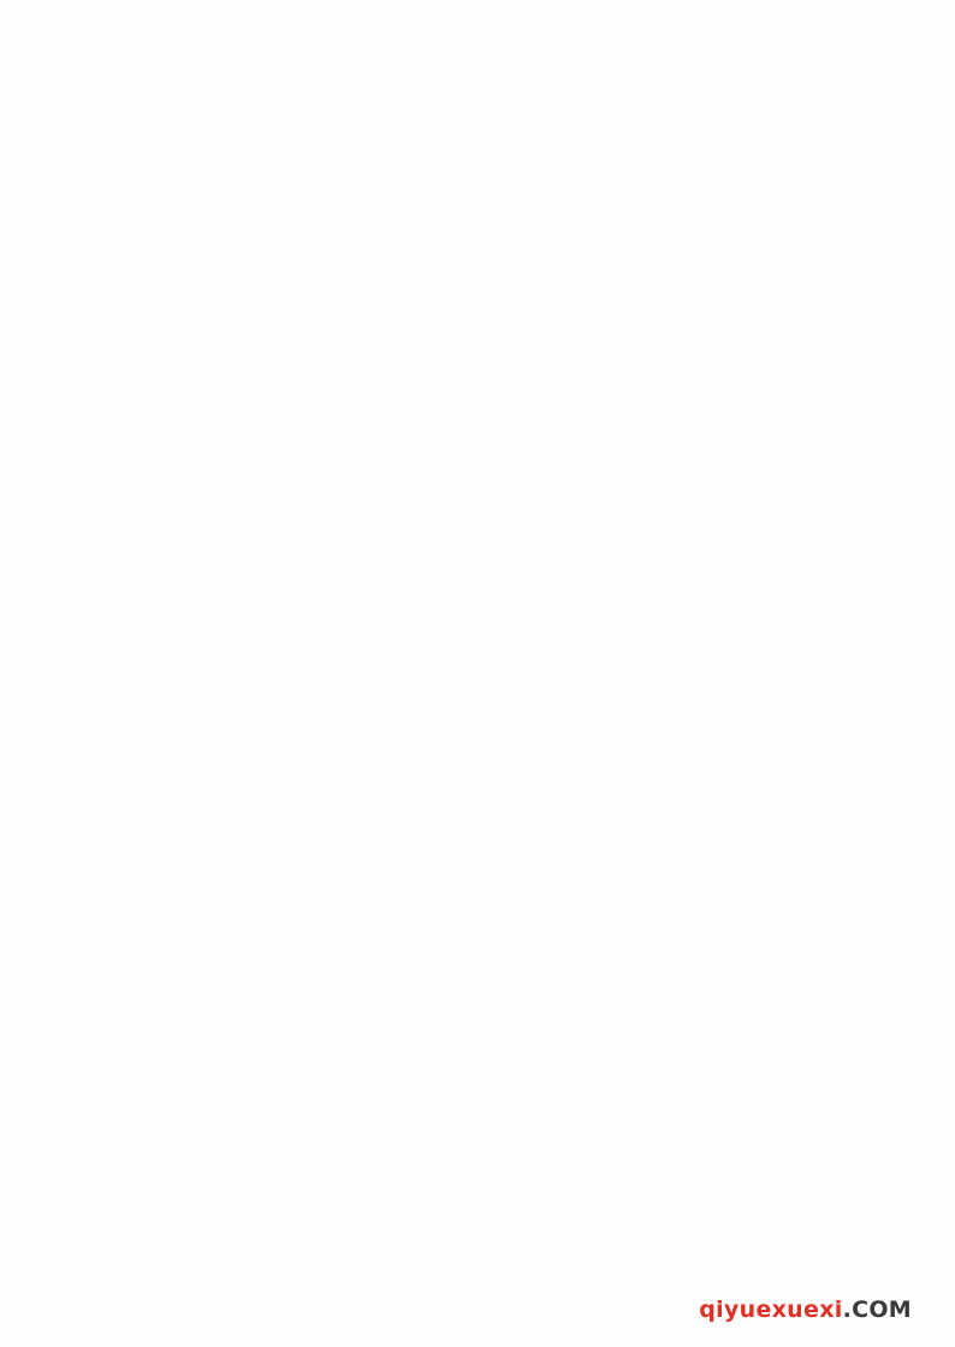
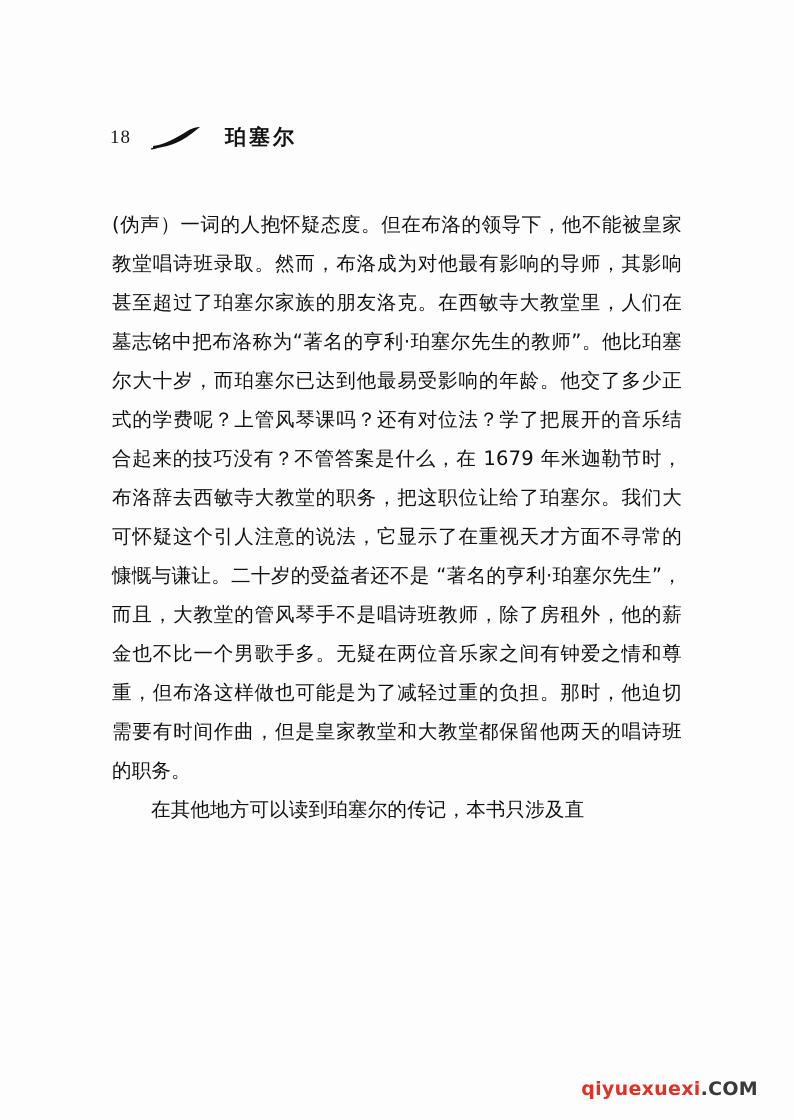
+ 18
+ 珀塞尔
+ (伪声）一词的人抱怀疑态度。但在布洛的领导下，他不能被皇家教堂唱诗班录取。然而，布洛成为对他最有影响的导师，其影响甚至超过了珀塞尔家族的朋友洛克。在西敏寺大教堂里，人们在墓志铭中把布洛称为“著名的亨利·珀塞尔先生的教师”。他比珀塞尔大十岁，而珀塞尔已达到他最易受影响的年龄。他交了多少正式的学费呢？上管风琴课吗？还有对位法？学了把展开的音乐结合起来的技巧没有？不管答案是什么，在 1679 年米迦勒节时，布洛辞去西敏寺大教堂的职务，把这职位让给了珀塞尔。我们大可怀疑这个引人注意的说法，它显示了在重视天才方面不寻常的慷慨与谦让。二十岁的受益者还不是 “著名的亨利·珀塞尔先生”，而且，大教堂的管风琴手不是唱诗班教师，除了房租外，他的薪金也不比一个男歌手多。无疑在两位音乐家之间有钟爱之情和尊重，但布洛这样做也可能是为了减轻过重的负担。那时，他迫切需要有时间作曲，但是皇家教堂和大教堂都保留他两天的唱诗班的职务。
+ 在其他地方可以读到珀塞尔的传记，本书只涉及直
  qiyuexuexi.COM
